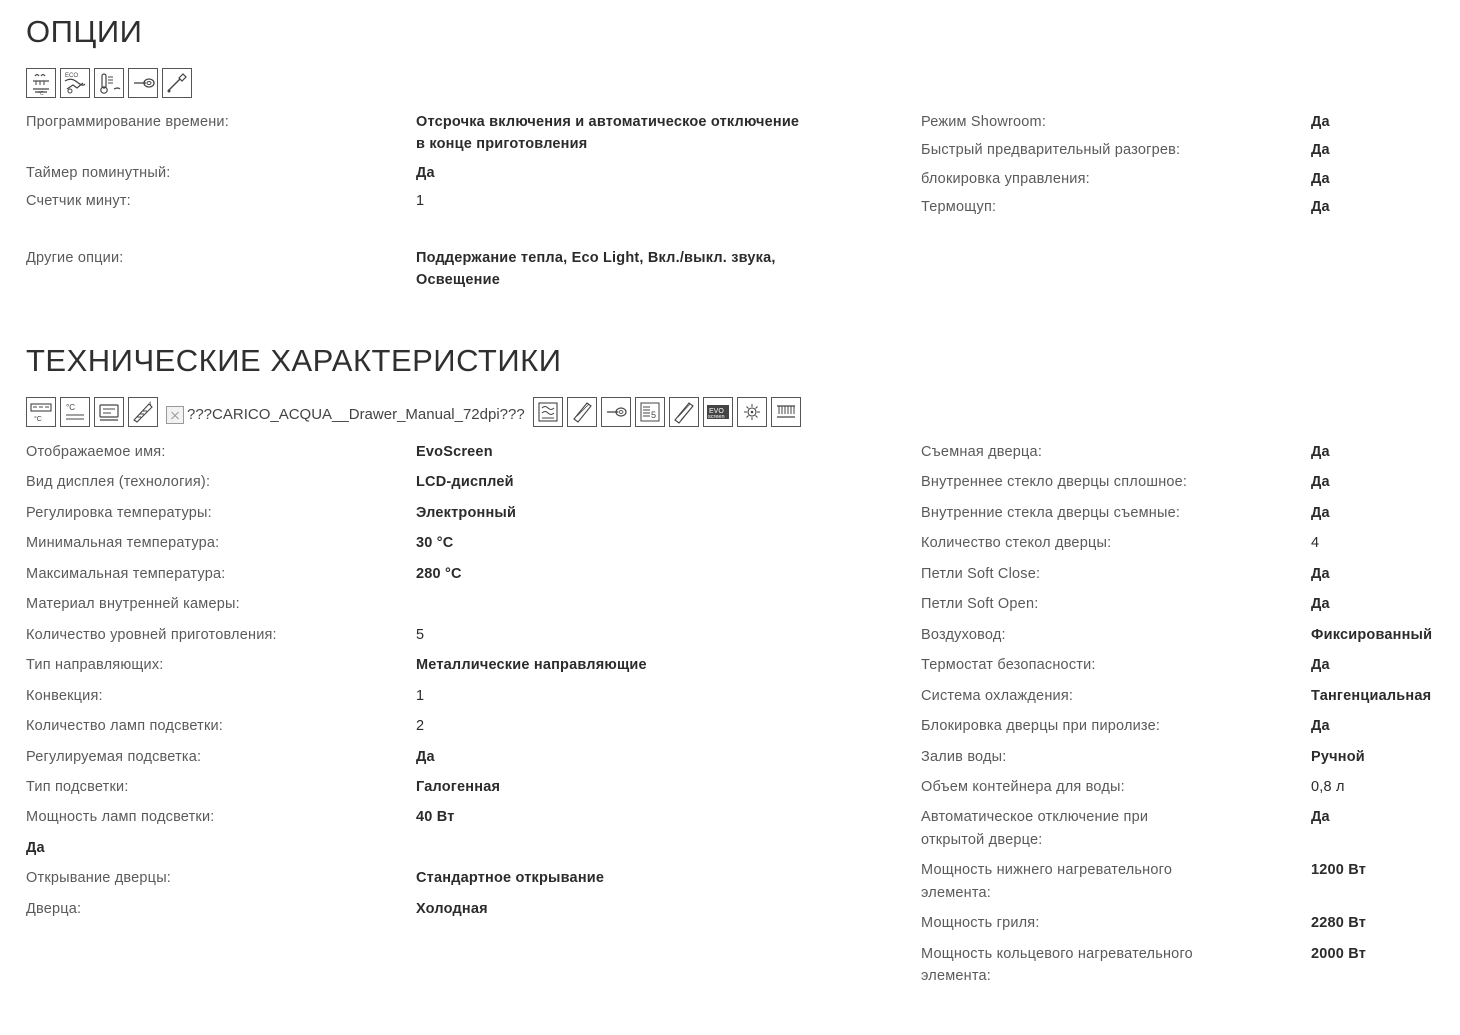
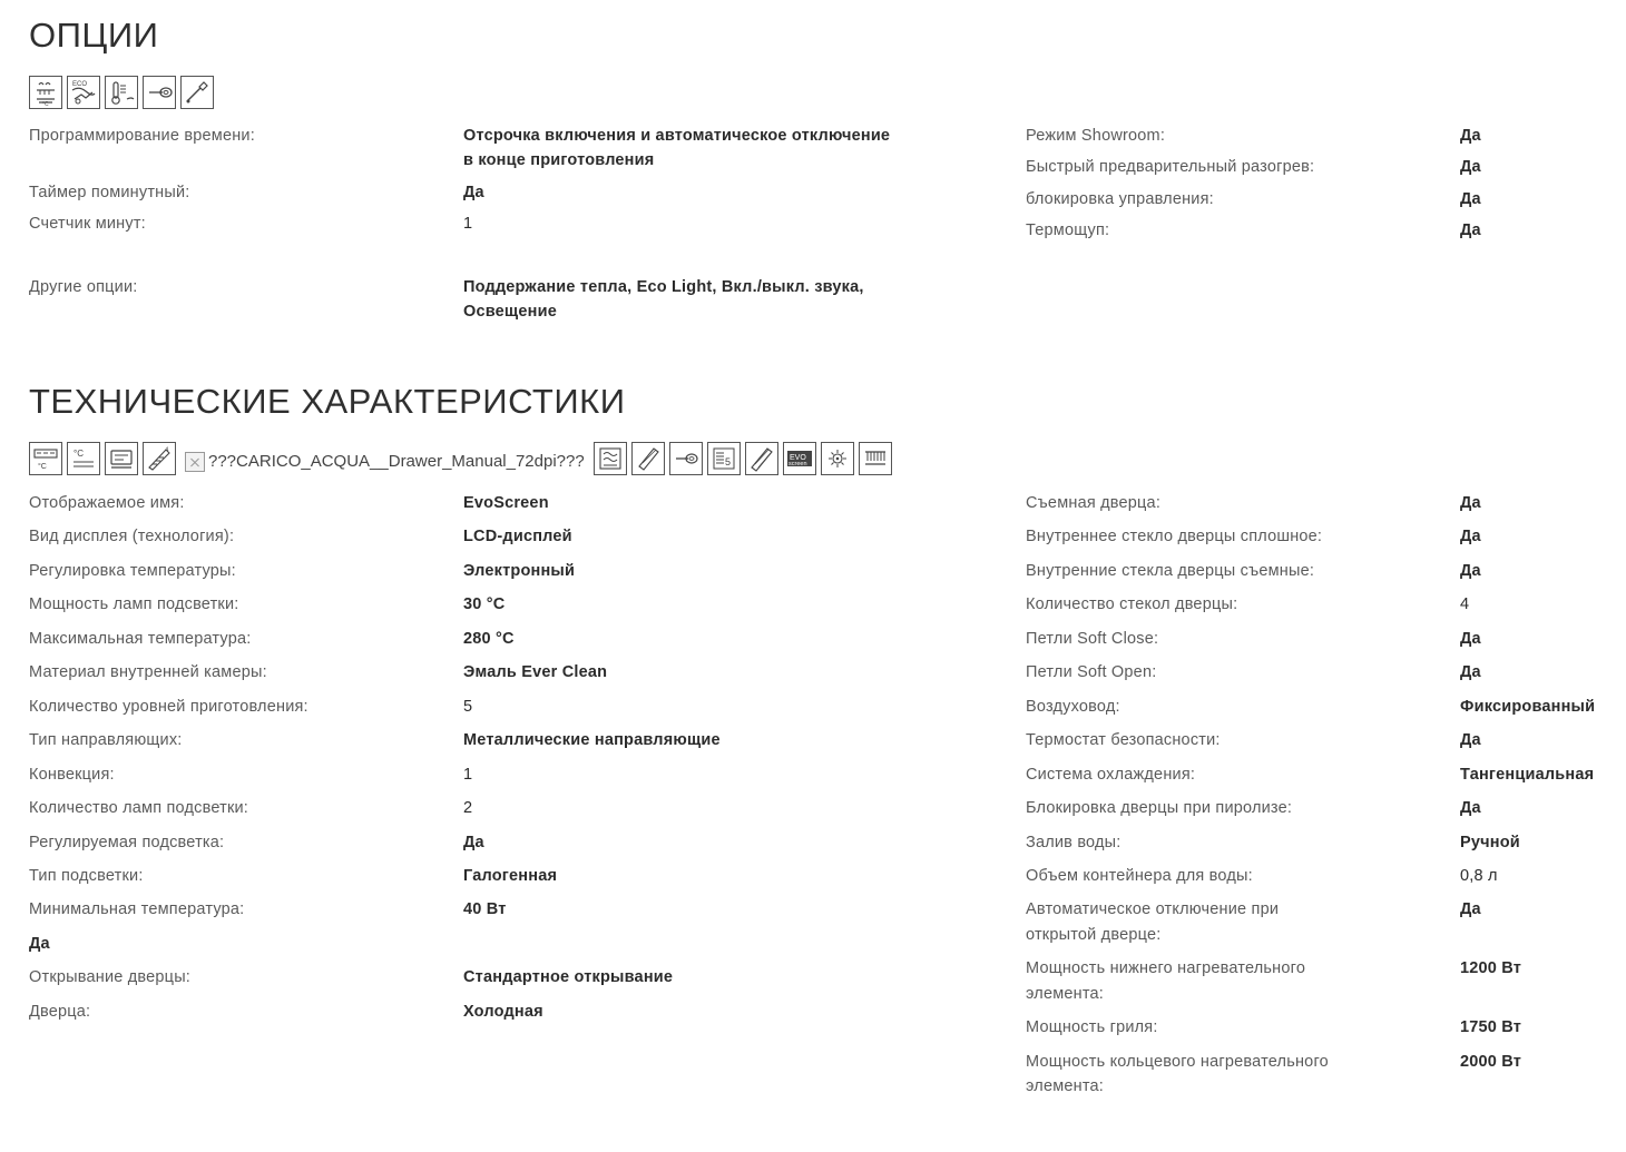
  ОПЦИИ
  Программирование времени:
  Отсрочка включения и автоматическое отключение
  в конце приготовления
  Таймер поминутный:
  Да
  Счетчик минут:
  1
  Другие опции:
  Поддержание тепла, Eco Light, Вкл./выкл. звука,
  Освещение
  Режим Showroom:
  Да
  Быстрый предварительный разогрев:
  Да
  блокировка управления:
  Да
  Термощуп:
  Да
  ТЕХНИЧЕСКИЕ ХАРАКТЕРИСТИКИ
  °C
  ???CARICO_ACQUA__Drawer_Manual_72dpi???
  5
  Отображаемое имя:
  EvoScreen
  Вид дисплея (технология):
  LCD-дисплей
  Регулировка температуры:
  Электронный
- Минимальная температура:
+ Мощность ламп подсветки:
  30 °C
  Максимальная температура:
  280 °C
  Материал внутренней камеры:
+ Эмаль Ever Clean
  Количество уровней приготовления:
  5
  Тип направляющих:
  Металлические направляющие
  Конвекция:
  1
  Количество ламп подсветки:
  2
  Регулируемая подсветка:
  Да
  Тип подсветки:
  Галогенная
- Мощность ламп подсветки:
+ Минимальная температура:
  40 Вт
  Да
  Открывание дверцы:
  Стандартное открывание
  Дверца:
  Холодная
  Съемная дверца:
  Да
  Внутреннее стекло дверцы сплошное:
  Да
  Внутренние стекла дверцы съемные:
  Да
  Количество стекол дверцы:
  4
  Петли Soft Close:
  Да
  Петли Soft Open:
  Да
  Воздуховод:
  Фиксированный
  Термостат безопасности:
  Да
  Система охлаждения:
  Тангенциальная
  Блокировка дверцы при пиролизе:
  Да
  Залив воды:
  Ручной
  Объем контейнера для воды:
  0,8 л
  Автоматическое отключение при
  открытой дверце:
  Да
  Мощность нижнего нагревательного
  элемента:
  1200 Вт
  Мощность гриля:
- 2280 Вт
+ 1750 Вт
  Мощность кольцевого нагревательного
  элемента:
  2000 Вт
